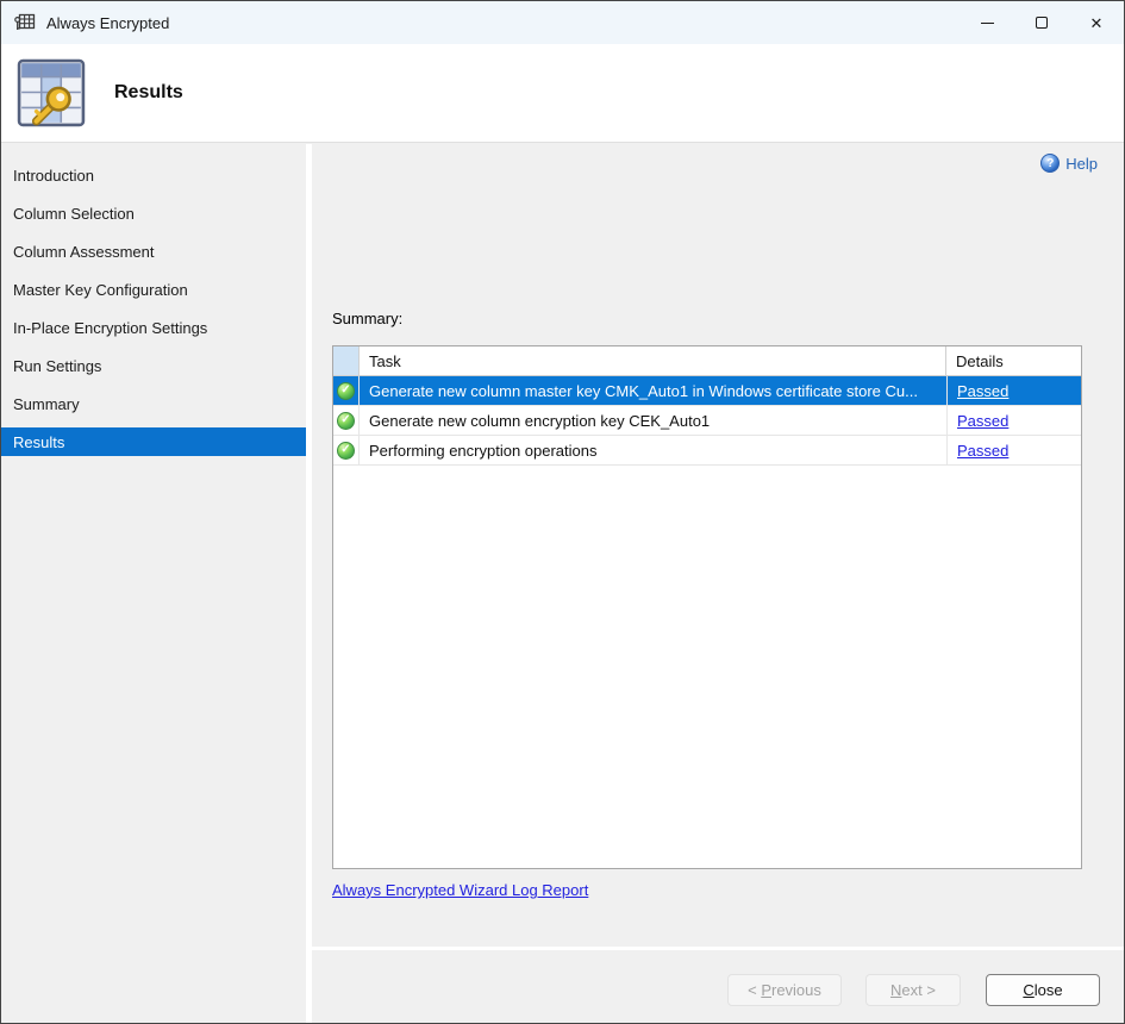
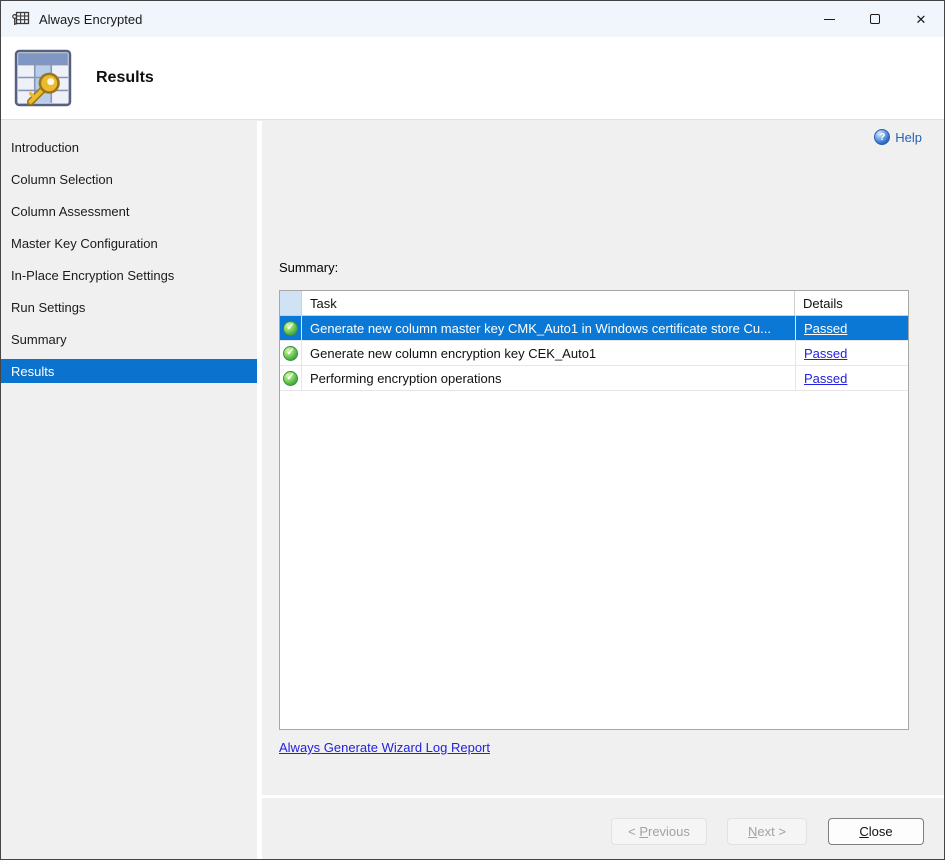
  Always Encrypted
  ✕
  Results
  Introduction
  Column Selection
  Column Assessment
  Master Key Configuration
  In-Place Encryption Settings
  Run Settings
  Summary
  Results
  ?
  Help
  Summary:
  Task
  Details
  Generate new column master key CMK_Auto1 in Windows certificate store Cu...
  Passed
  Generate new column encryption key CEK_Auto1
  Passed
  Performing encryption operations
  Passed
- Always Encrypted Wizard Log Report
+ Always Generate Wizard Log Report
  <
  P
  revious
  N
  ext >
  C
  lose
